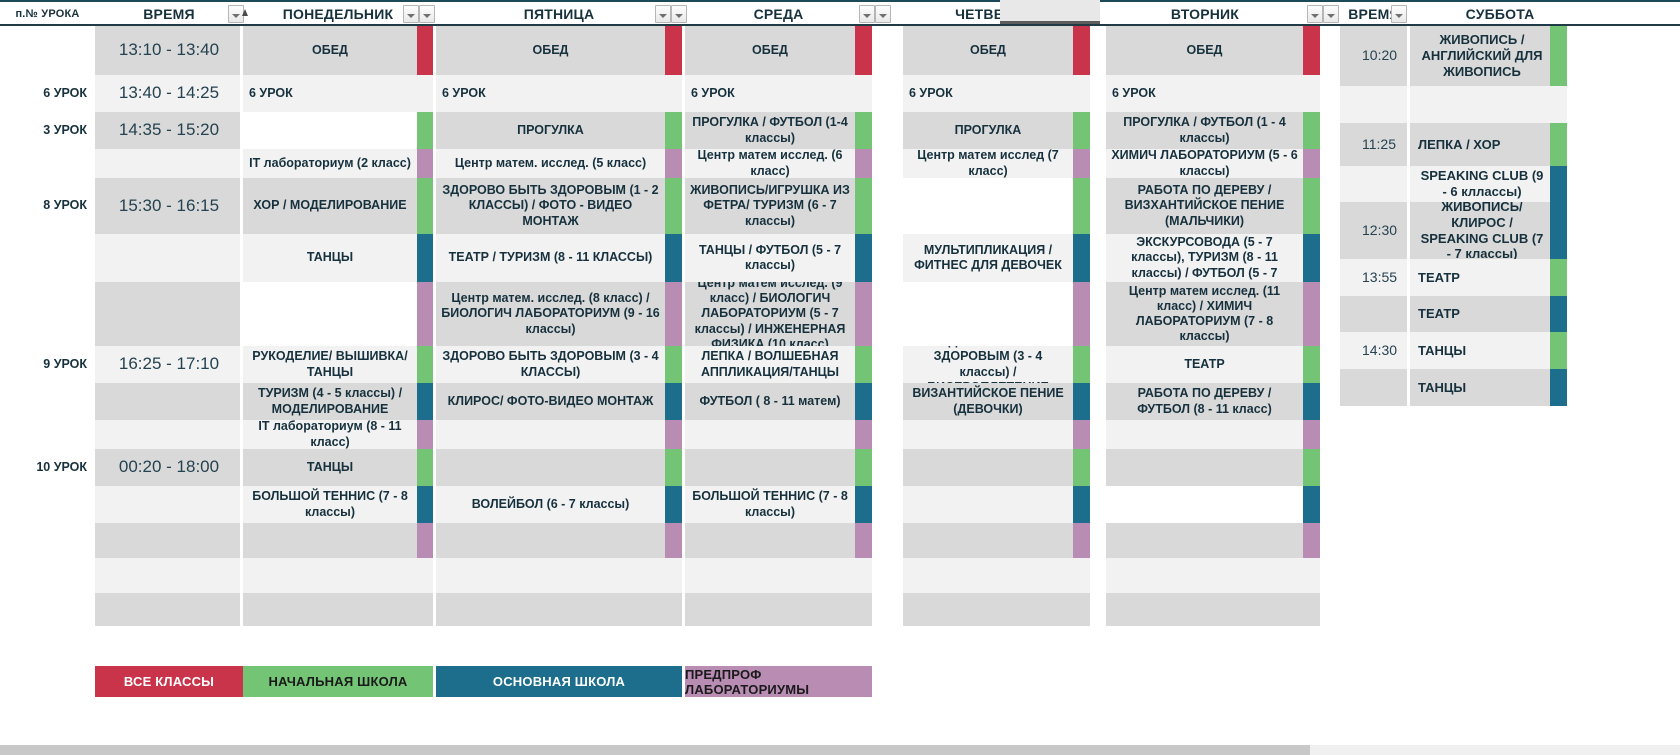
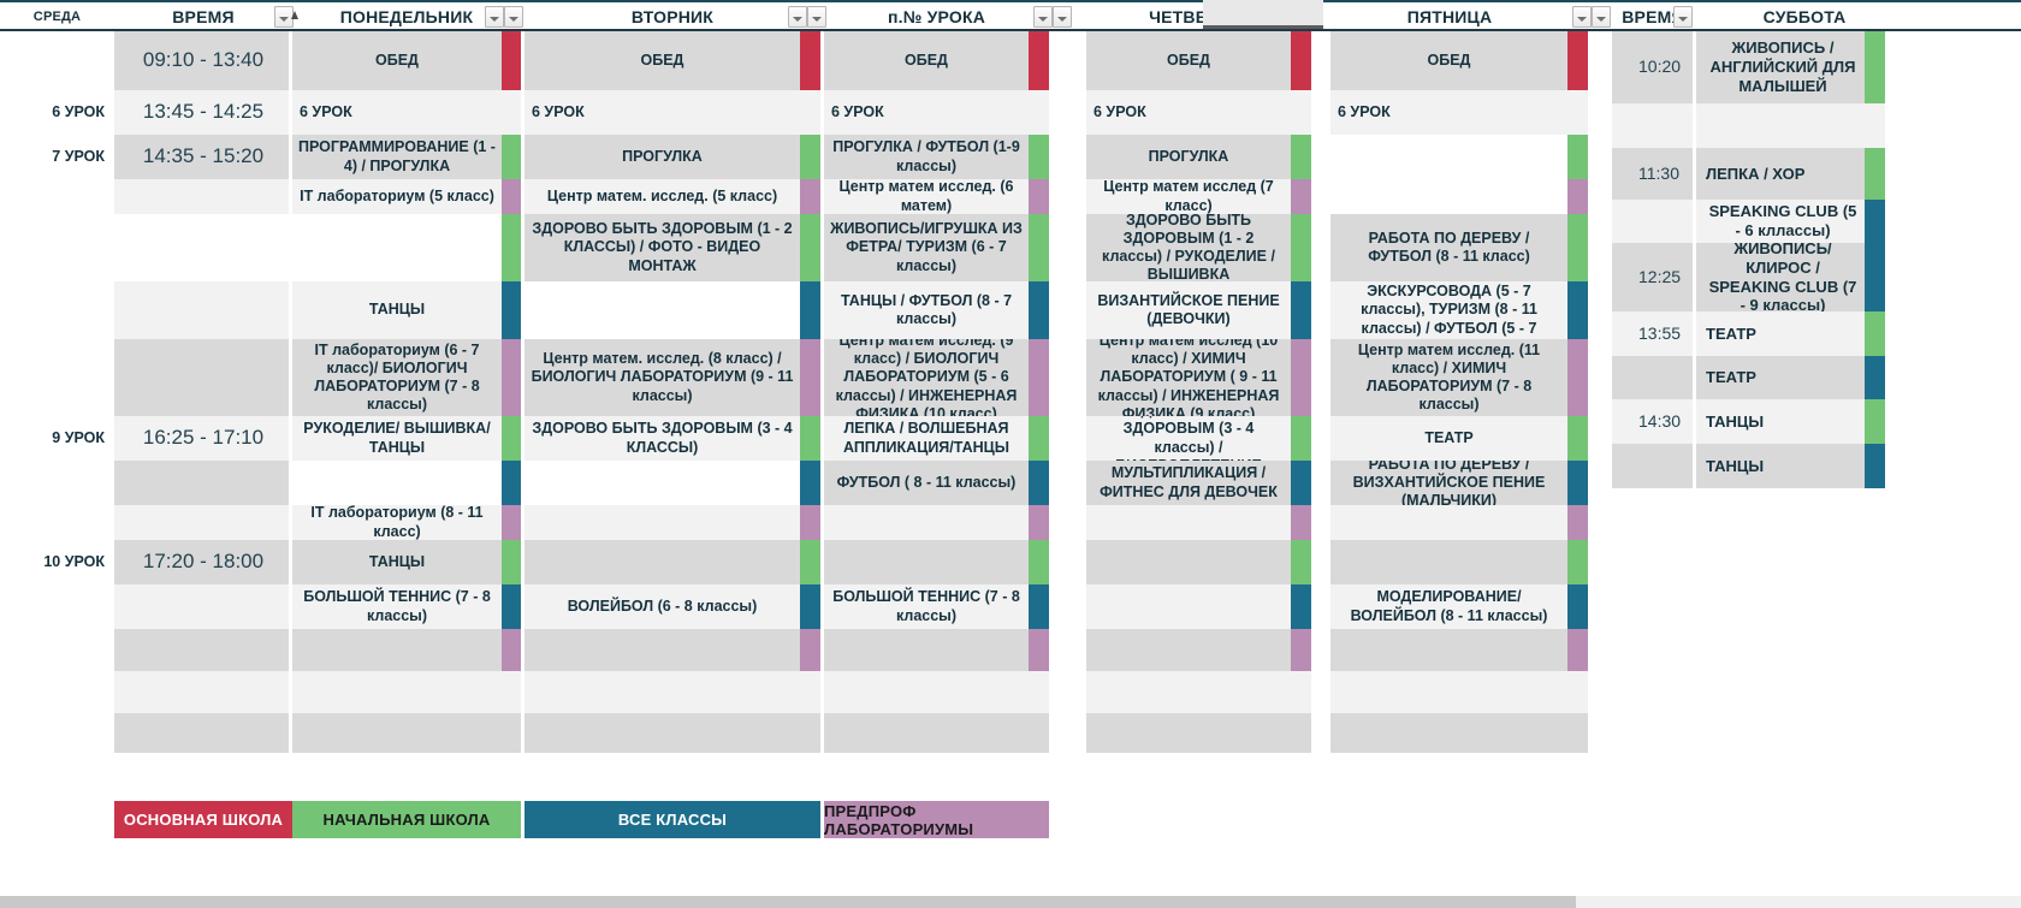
- п.№ УРОКА
+ СРЕДА
  ВРЕМЯ
  ПОНЕДЕЛЬНИК
- ПЯТНИЦА
+ ВТОРНИК
- СРЕДА
+ п.№ УРОКА
  ЧЕТВЕ
- ВТОРНИК
+ ПЯТНИЦА
  ВРЕМ
  СУББОТА
- 13:10 - 13:40
+ 09:10 - 13:40
  ОБЕД
  ОБЕД
  ОБЕД
  ОБЕД
  ОБЕД
  6 УРОК
- 13:40 - 14:25
+ 13:45 - 14:25
  6 УРОК
  6 УРОК
  6 УРОК
  6 УРОК
  6 УРОК
- 3 УРОК
+ 7 УРОК
  14:35 - 15:20
+ ПРОГРАММИРОВАНИЕ (1 - 4) / ПРОГУЛКА
  ПРОГУЛКА
- ПРОГУЛКА / ФУТБОЛ (1-4 классы)
+ ПРОГУЛКА / ФУТБОЛ (1-9 классы)
  ПРОГУЛКА
- ПРОГУЛКА / ФУТБОЛ (1 - 4 классы)
- IT лабораториум (2 класс)
+ IT лабораториум (5 класс)
  Центр матем. исслед. (5 класс)
- Центр матем исслед. (6 класс)
+ Центр матем исслед. (6 матем)
  Центр матем исслед (7 класс)
- ХИМИЧ ЛАБОРАТОРИУМ (5 - 6 классы)
- 8 УРОК
- 15:30 - 16:15
- ХОР / МОДЕЛИРОВАНИЕ
  ЗДОРОВО БЫТЬ ЗДОРОВЫМ (1 - 2 КЛАССЫ) / ФОТО - ВИДЕО МОНТАЖ
  ЖИВОПИСЬ/ИГРУШКА ИЗ ФЕТРА/ ТУРИЗМ (6 - 7 классы)
+ ЗДОРОВО БЫТЬ ЗДОРОВЫМ (1 - 2 классы) / РУКОДЕЛИЕ /ВЫШИВКА
- РАБОТА ПО ДЕРЕВУ / ВИЗХАНТИЙСКОЕ ПЕНИЕ (МАЛЬЧИКИ)
+ РАБОТА ПО ДЕРЕВУ / ФУТБОЛ (8 - 11 класс)
  ТАНЦЫ
- ТЕАТР / ТУРИЗМ (8 - 11 КЛАССЫ)
- ТАНЦЫ / ФУТБОЛ (5 - 7 классы)
+ ТАНЦЫ / ФУТБОЛ (8 - 7 классы)
- МУЛЬТИПЛИКАЦИЯ / ФИТНЕС ДЛЯ ДЕВОЧЕК
+ ВИЗАНТИЙСКОЕ ПЕНИЕ (ДЕВОЧКИ)
  ЭКСКУРСОВОДА (5 - 7 классы), ТУРИЗМ (8 - 11 классы) / ФУТБОЛ (5 - 7
+ IT лабораториум (6 - 7 класс)/ БИОЛОГИЧ ЛАБОРАТОРИУМ (7 - 8 классы)
- Центр матем. исслед. (8 класс) / БИОЛОГИЧ ЛАБОРАТОРИУМ (9 - 16 классы)
+ Центр матем. исслед. (8 класс) / БИОЛОГИЧ ЛАБОРАТОРИУМ (9 - 11 классы)
- Центр матем исслед. (9 класс) / БИОЛОГИЧ ЛАБОРАТОРИУМ (5 - 7 классы) / ИНЖЕНЕРНАЯ ФИЗИКА (10 класс)
+ Центр матем исслед. (9 класс) / БИОЛОГИЧ ЛАБОРАТОРИУМ (5 - 6 классы) / ИНЖЕНЕРНАЯ ФИЗИКА (10 класс)
+ Центр матем исслед (10 класс) / ХИМИЧ ЛАБОРАТОРИУМ ( 9 - 11 классы) / ИНЖЕНЕРНАЯ ФИЗИКА (9 класс)
  Центр матем исслед. (11 класс) / ХИМИЧ ЛАБОРАТОРИУМ (7 - 8 классы)
  9 УРОК
  16:25 - 17:10
  РУКОДЕЛИЕ/ ВЫШИВКА/ ТАНЦЫ
  ЗДОРОВО БЫТЬ ЗДОРОВЫМ (3 - 4 КЛАССЫ)
  ЛЕПКА / ВОЛШЕБНАЯ АППЛИКАЦИЯ/ТАНЦЫ
  ТЕАТР
- ТУРИЗМ (4 - 5 классы) / МОДЕЛИРОВАНИЕ
- КЛИРОС/ ФОТО-ВИДЕО МОНТАЖ
- ФУТБОЛ ( 8 - 11 матем)
+ ФУТБОЛ ( 8 - 11 классы)
- ВИЗАНТИЙСКОЕ ПЕНИЕ (ДЕВОЧКИ)
+ МУЛЬТИПЛИКАЦИЯ / ФИТНЕС ДЛЯ ДЕВОЧЕК
- РАБОТА ПО ДЕРЕВУ / ФУТБОЛ (8 - 11 класс)
+ РАБОТА ПО ДЕРЕВУ / ВИЗХАНТИЙСКОЕ ПЕНИЕ (МАЛЬЧИКИ)
  IT лабораториум (8 - 11 класс)
  10 УРОК
- 00:20 - 18:00
+ 17:20 - 18:00
  ТАНЦЫ
  БОЛЬШОЙ ТЕННИС (7 - 8 классы)
- ВОЛЕЙБОЛ (6 - 7 классы)
+ ВОЛЕЙБОЛ (6 - 8 классы)
  БОЛЬШОЙ ТЕННИС (7 - 8 классы)
+ МОДЕЛИРОВАНИЕ/ ВОЛЕЙБОЛ (8 - 11 классы)
  10:20
- ЖИВОПИСЬ / АНГЛИЙСКИЙ ДЛЯ ЖИВОПИСЬ
+ ЖИВОПИСЬ / АНГЛИЙСКИЙ ДЛЯ МАЛЫШЕЙ
- 11:25
+ 11:30
  ЛЕПКА / ХОР
- SPEAKING CLUB (9 - 6 клласcы)
+ SPEAKING CLUB (5 - 6 клласcы)
- 12:30
+ 12:25
- ЖИВОПИСЬ/КЛИРОС / SPEAKING CLUB (7 - 7 классы)
+ ЖИВОПИСЬ/КЛИРОС / SPEAKING CLUB (7 - 9 классы)
  13:55
  ТЕАТР
  ТЕАТР
  14:30
  ТАНЦЫ
  ТАНЦЫ
- ВСЕ КЛАССЫ
+ ОСНОВНАЯ ШКОЛА
  НАЧАЛЬНАЯ ШКОЛА
- ОСНОВНАЯ ШКОЛА
+ ВСЕ КЛАССЫ
  ПРЕДПРОФ ЛАБОРАТОРИУМЫ
